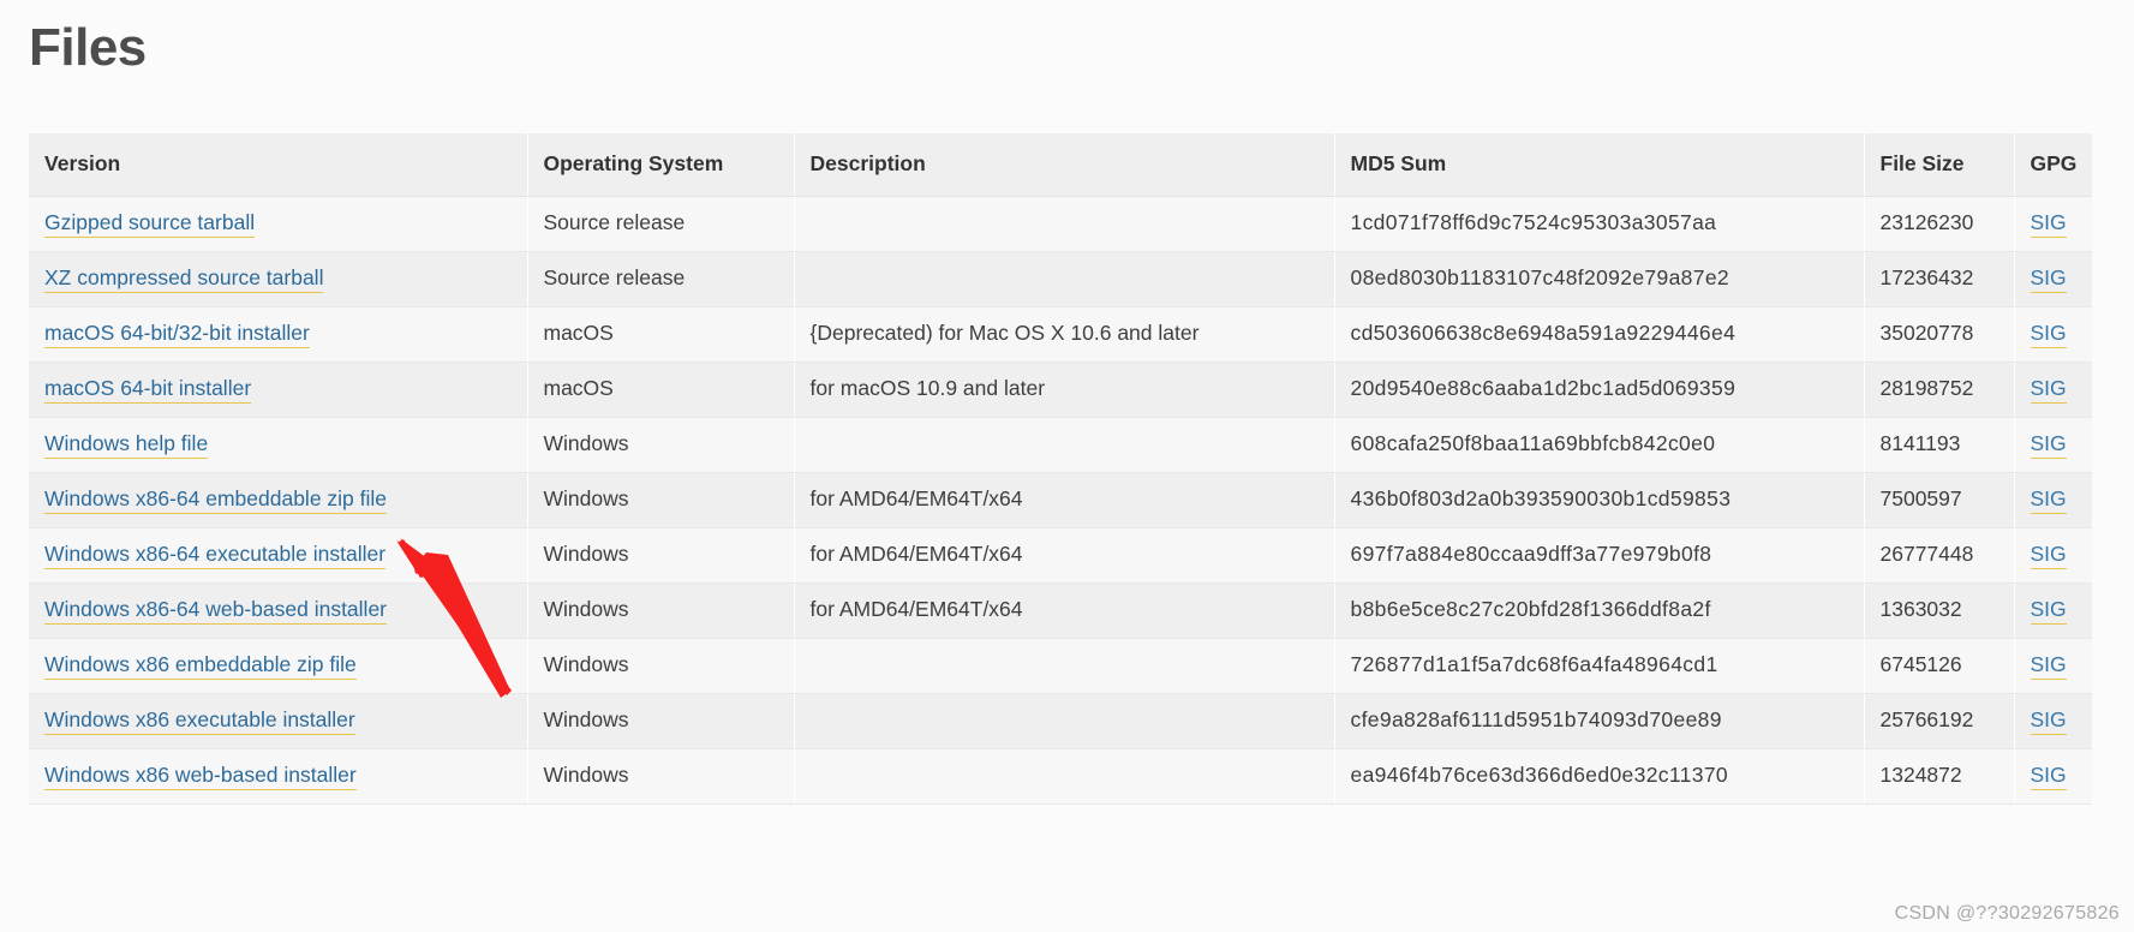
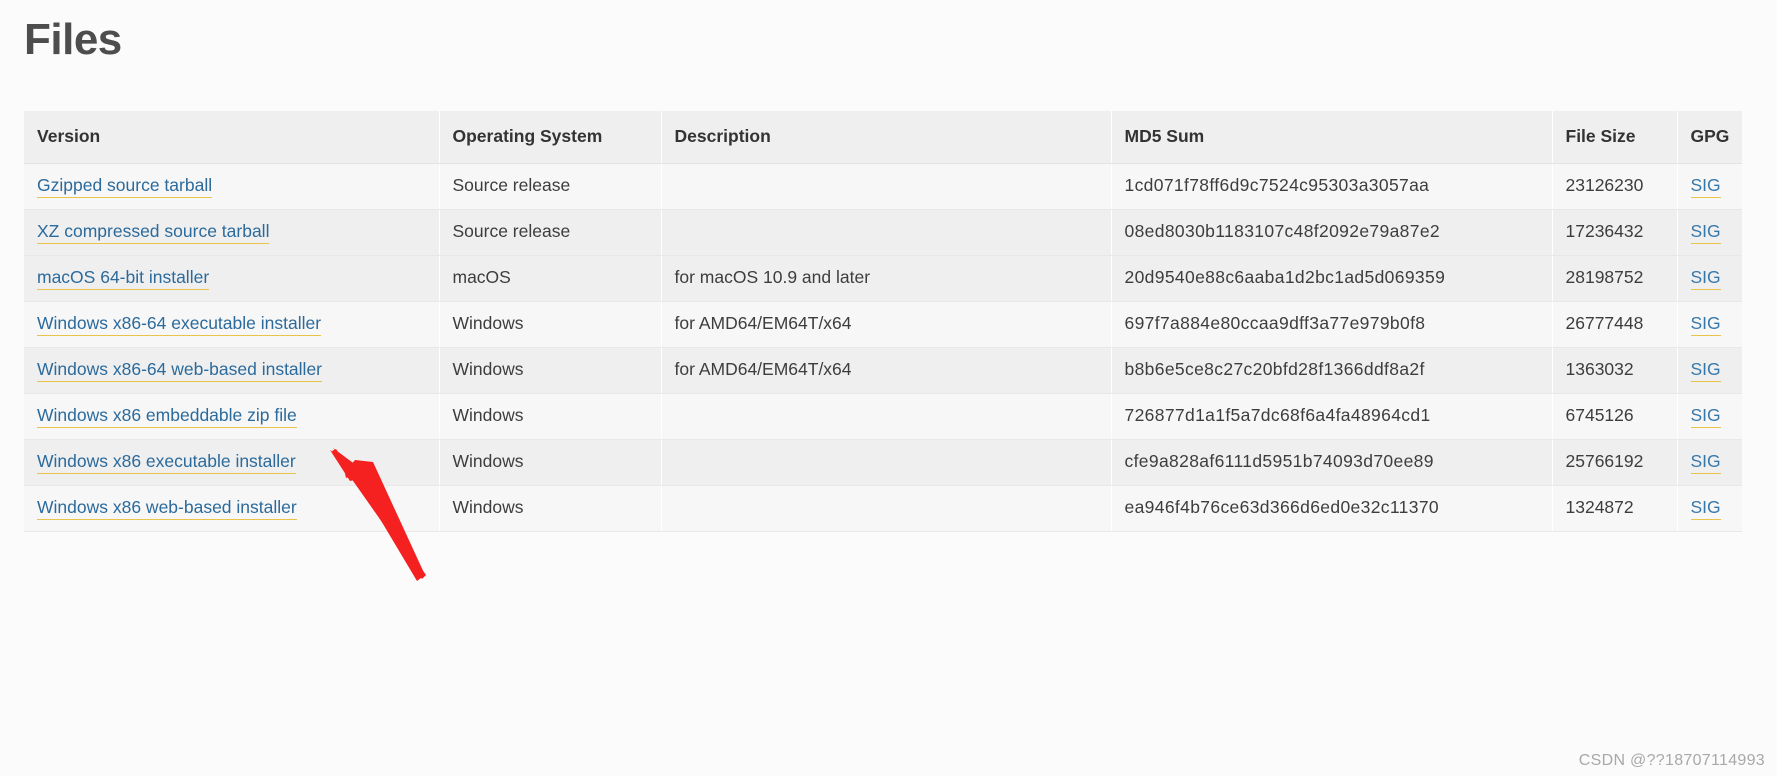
  Files
  Version	Operating System	Description	MD5 Sum	File Size	GPG
  Gzipped source tarball	Source release		1cd071f78ff6d9c7524c95303a3057aa	23126230	SIG
  XZ compressed source tarball	Source release		08ed8030b1183107c48f2092e79a87e2	17236432	SIG
- macOS 64-bit/32-bit installer	macOS	{Deprecated) for Mac OS X 10.6 and later	cd503606638c8e6948a591a9229446e4	35020778	SIG
  macOS 64-bit installer	macOS	for macOS 10.9 and later	20d9540e88c6aaba1d2bc1ad5d069359	28198752	SIG
- Windows help file	Windows		608cafa250f8baa11a69bbfcb842c0e0	8141193	SIG
- Windows x86-64 embeddable zip file	Windows	for AMD64/EM64T/x64	436b0f803d2a0b393590030b1cd59853	7500597	SIG
  Windows x86-64 executable installer	Windows	for AMD64/EM64T/x64	697f7a884e80ccaa9dff3a77e979b0f8	26777448	SIG
  Windows x86-64 web-based installer	Windows	for AMD64/EM64T/x64	b8b6e5ce8c27c20bfd28f1366ddf8a2f	1363032	SIG
  Windows x86 embeddable zip file	Windows		726877d1a1f5a7dc68f6a4fa48964cd1	6745126	SIG
  Windows x86 executable installer	Windows		cfe9a828af6111d5951b74093d70ee89	25766192	SIG
  Windows x86 web-based installer	Windows		ea946f4b76ce63d366d6ed0e32c11370	1324872	SIG
- CSDN @??30292675826
+ CSDN @??18707114993
